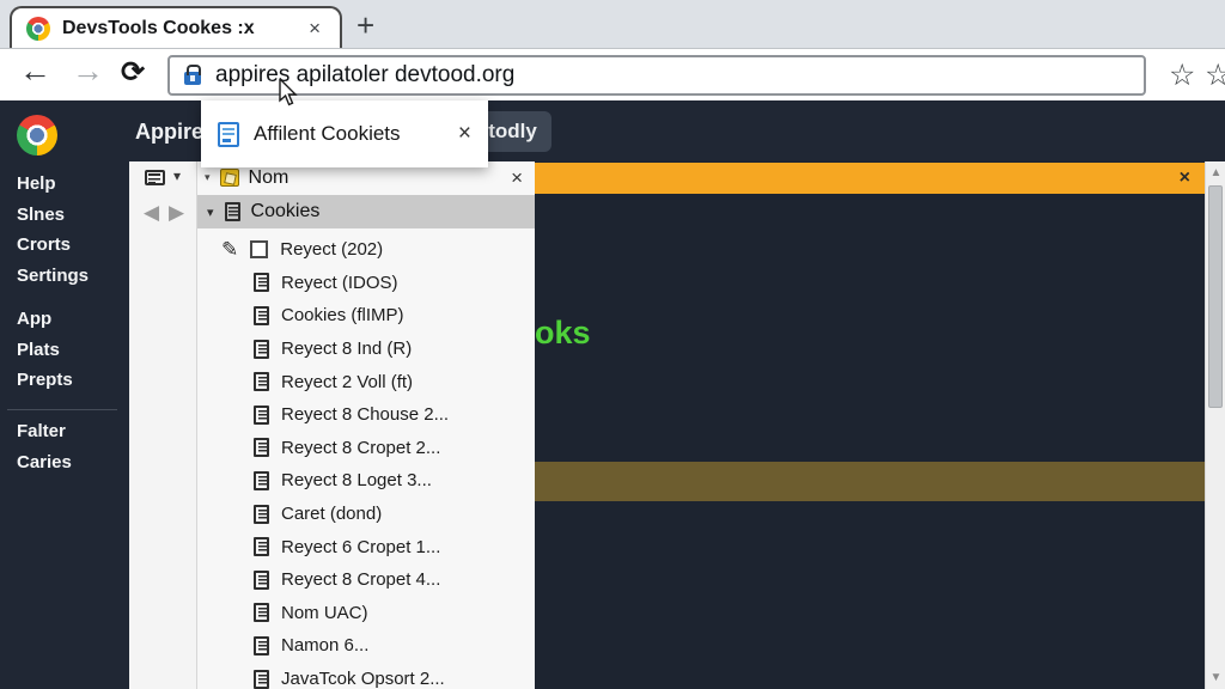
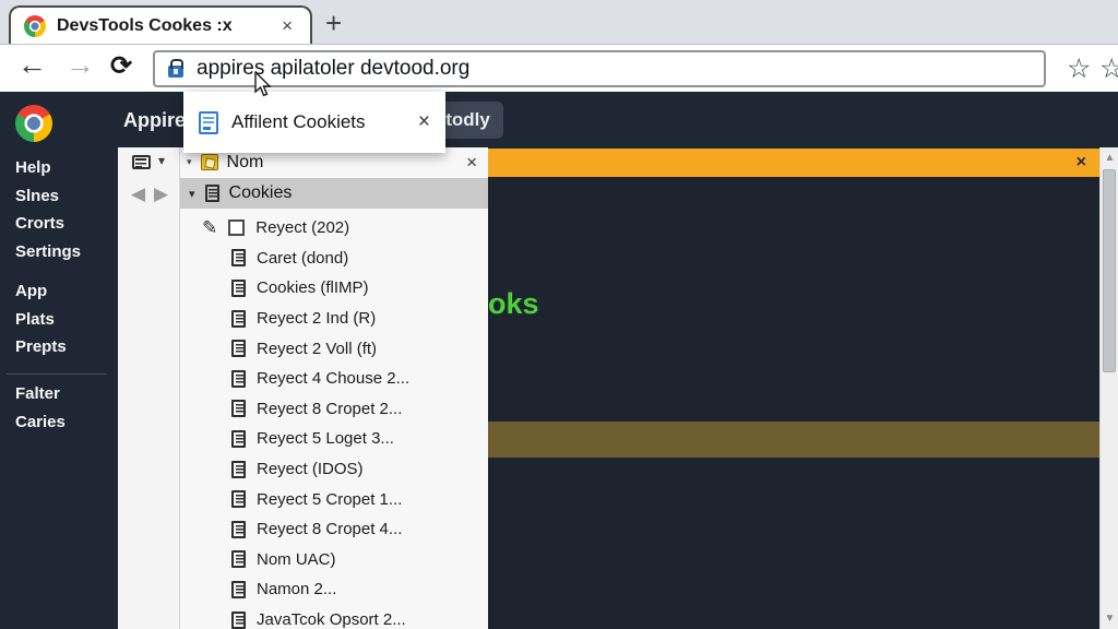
  DevsTools Cookes :x
  ×
  +
  ←
  →
  ⟳
  appires apilatoler devtood.org
  ☆
  ☆
  Appire
  todly
  Help
  Slnes
  Crorts
  Sertings
  App
  Plats
  Prepts
  Falter
  Caries
  ▾
  ◀
  ▶
  ▾
  Nom
  ×
  ▾
  Cookies
  ✎
  Reyect (202)
- Reyect (IDOS)
+ Caret (dond)
  Cookies (flIMP)
- Reyect 8 Ind (R)
+ Reyect 2 Ind (R)
  Reyect 2 Voll (ft)
- Reyect 8 Chouse 2...
+ Reyect 4 Chouse 2...
  Reyect 8 Cropet 2...
- Reyect 8 Loget 3...
+ Reyect 5 Loget 3...
- Caret (dond)
+ Reyect (IDOS)
- Reyect 6 Cropet 1...
+ Reyect 5 Cropet 1...
  Reyect 8 Cropet 4...
  Nom UAC)
- Namon 6...
+ Namon 2...
  JavaTcok Opsort 2...
  ×
  oks
  ▲
  ▼
  Affilent Cookiets
  ×
